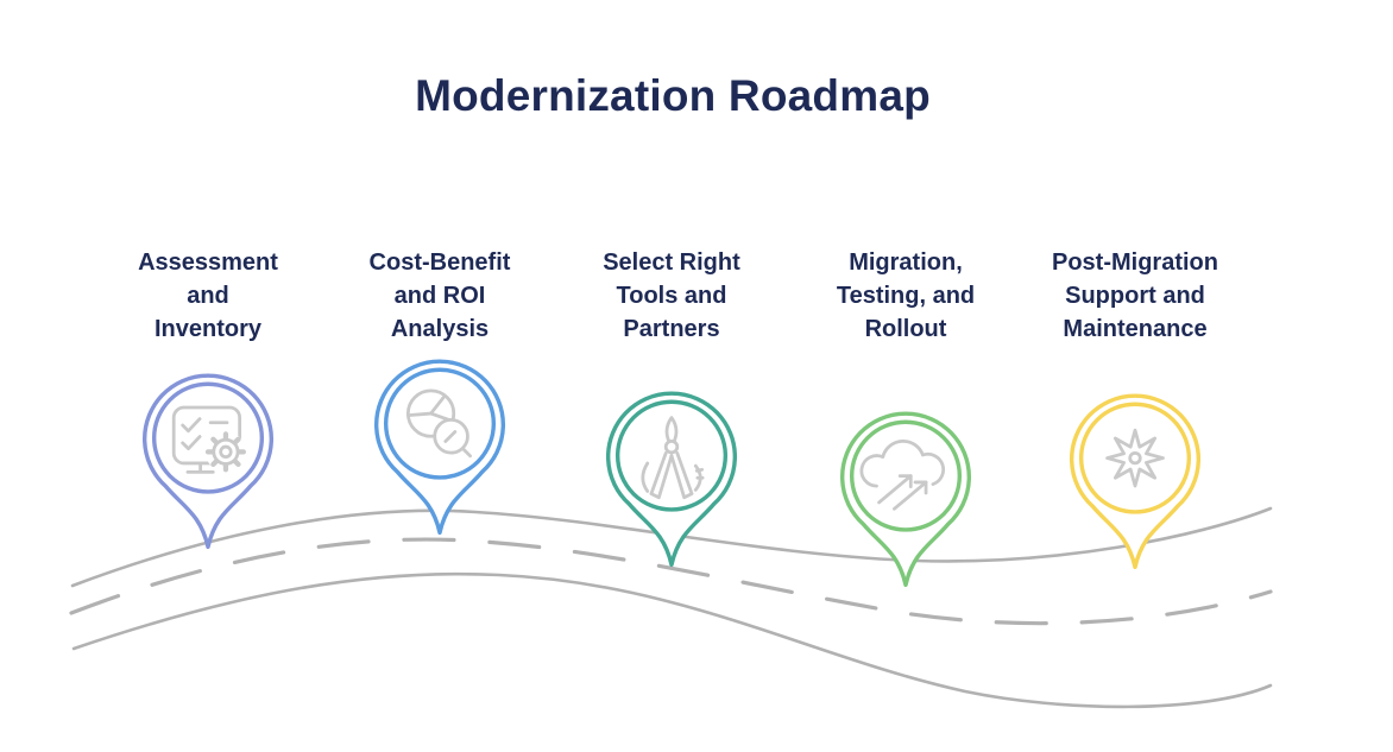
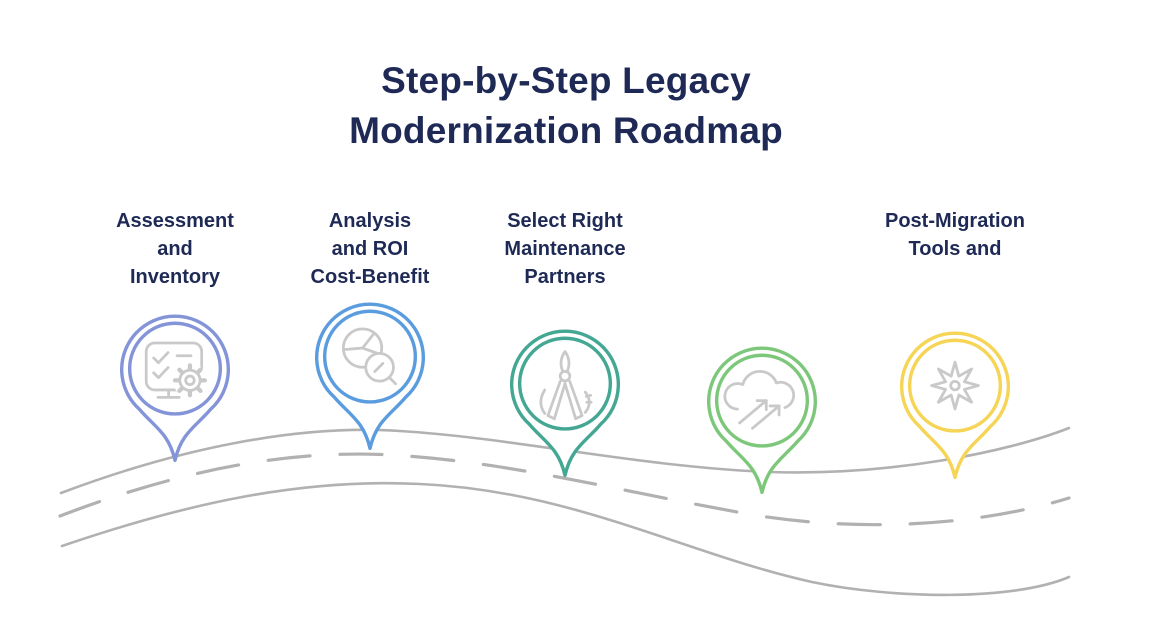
+ Step-by-Step Legacy
  Modernization Roadmap
  Assessment
  and
  Inventory
- Cost-Benefit
+ Analysis
  and ROI
- Analysis
+ Cost-Benefit
  Select Right
- Tools and
+ Maintenance
  Partners
- Migration,
- Testing, and
- Rollout
  Post-Migration
- Support and
- Maintenance
+ Tools and
